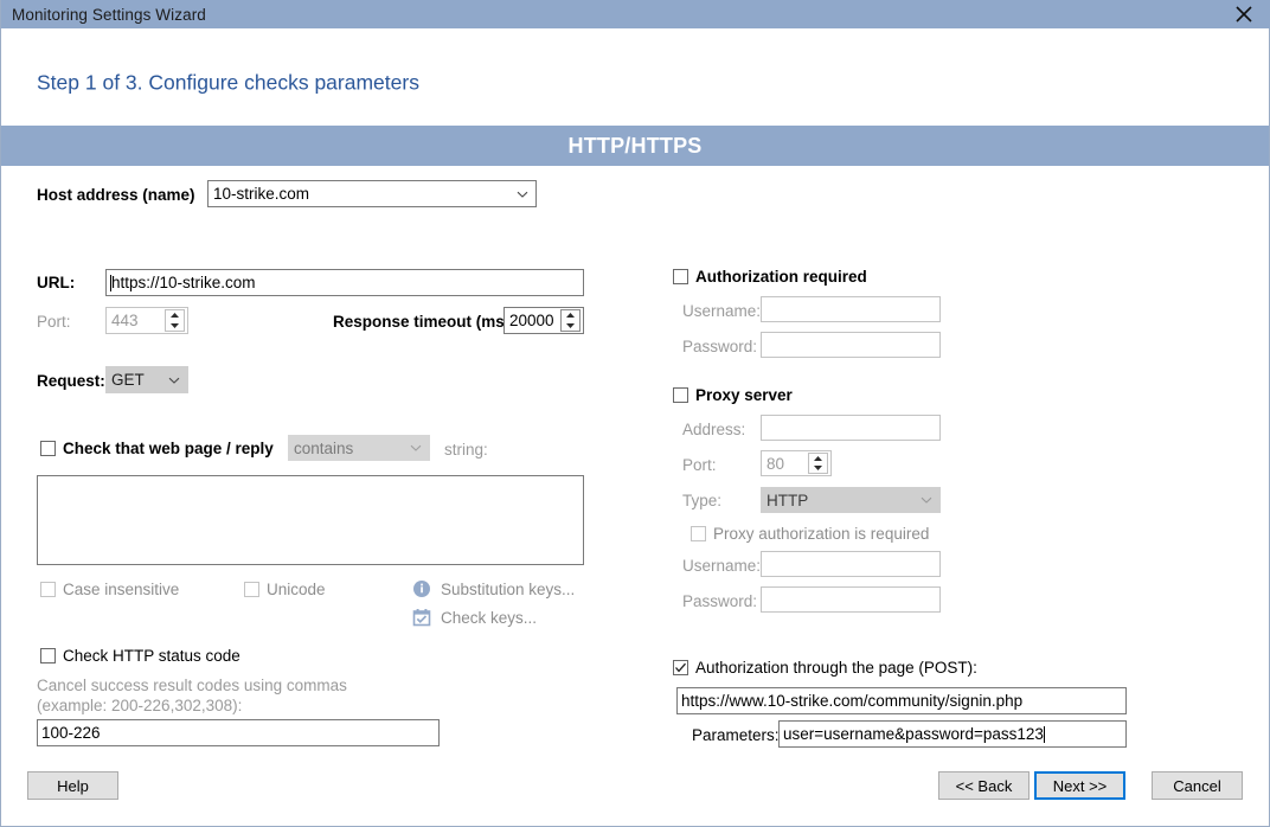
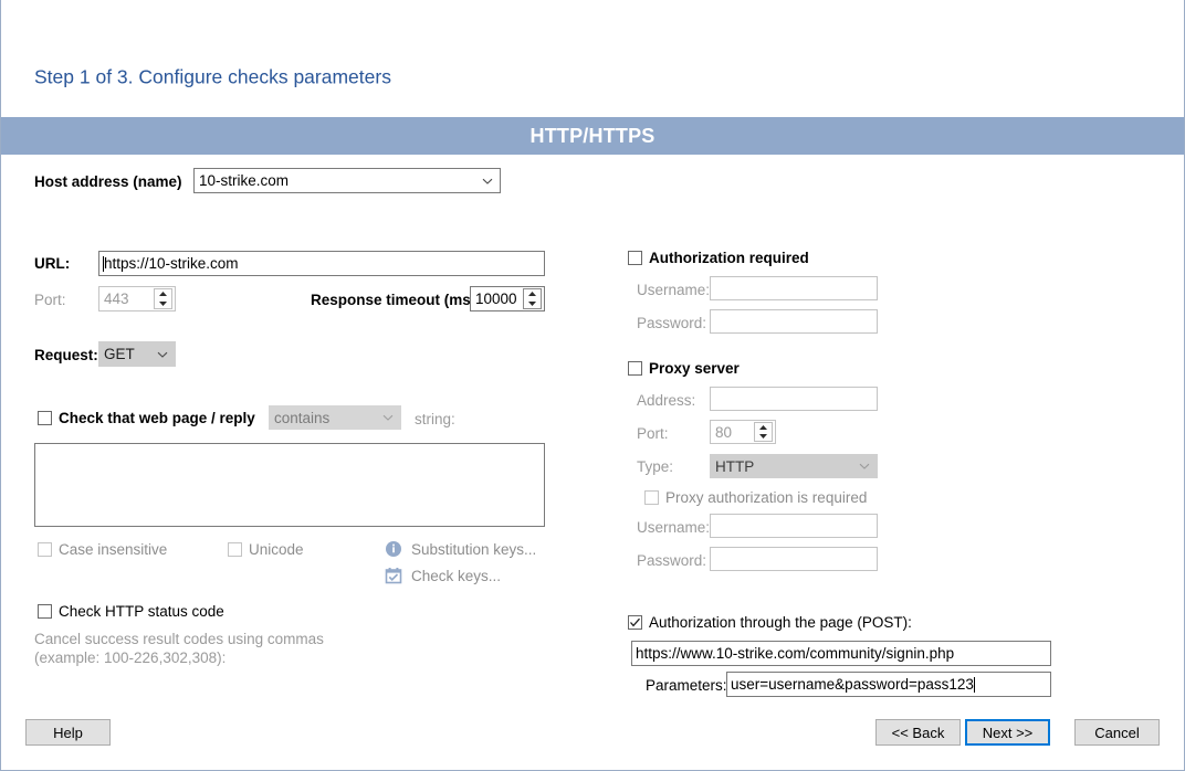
- Monitoring Settings Wizard
  Step 1 of 3. Configure checks parameters
  HTTP/HTTPS
  Host address (name)
  10-strike.com
  URL:
  https://10-strike.com
  Port:
  443
  Response timeout (ms
- 20000
+ 10000
  Request:
  GET
  Check that web page / reply
  contains
  string:
  Case insensitive
  Unicode
  Substitution keys...
  Check keys...
  Check HTTP status code
  Cancel success result codes using commas
- (example: 200-226,302,308):
+ (example: 100-226,302,308):
- 100-226
  Authorization required
  Username:
  Password:
  Proxy server
  Address:
  Port:
  80
  Type:
  HTTP
  Proxy authorization is required
  Username:
  Password:
  Authorization through the page (POST):
  https://www.10-strike.com/community/signin.php
  Parameters:
  user=username&password=pass123
  Help
  << Back
  Next >>
  Cancel
